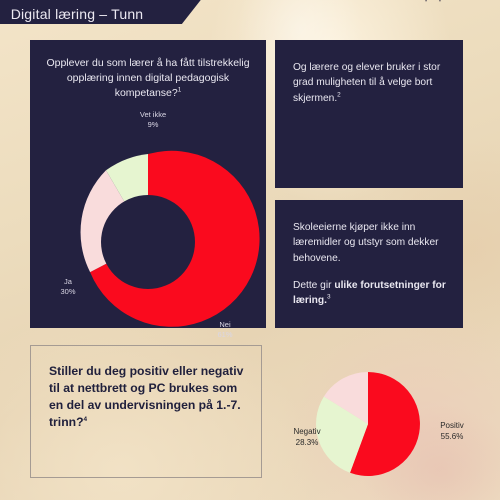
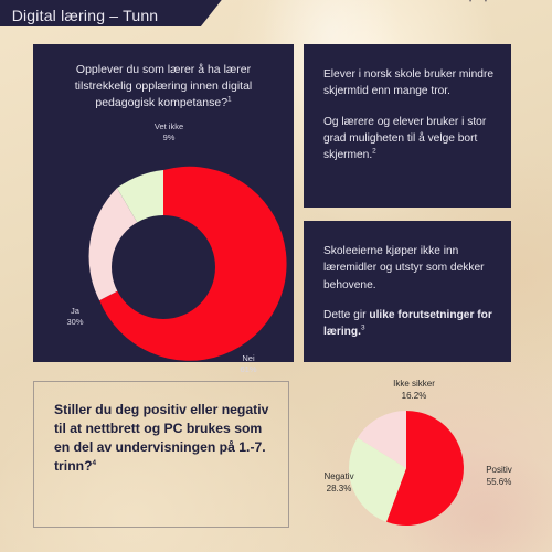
  Digital læring – Tunn
- Opplever du som lærer å ha fått tilstrekkelig opplæring innen digital pedagogisk kompetanse?
+ Opplever du som lærer å ha lærer tilstrekkelig opplæring innen digital pedagogisk kompetanse?
  Vet ikke
  9%
  Ja
  30%
  Nei
  61%
+ Elever i norsk skole bruker mindre skjermtid enn mange tror.
  Og lærere og elever bruker i stor grad muligheten til å velge bort skjermen.
  Skoleeierne kjøper ikke inn læremidler og utstyr som dekker behovene.
  Dette gir ulike forutsetninger for læring.
  Stiller du deg positiv eller negativ til at nettbrett og PC brukes som en del av undervisningen på 1.-7. trinn?
+ Ikke sikker
+ 16.2%
  Negativ
  28.3%
  Positiv
  55.6%
